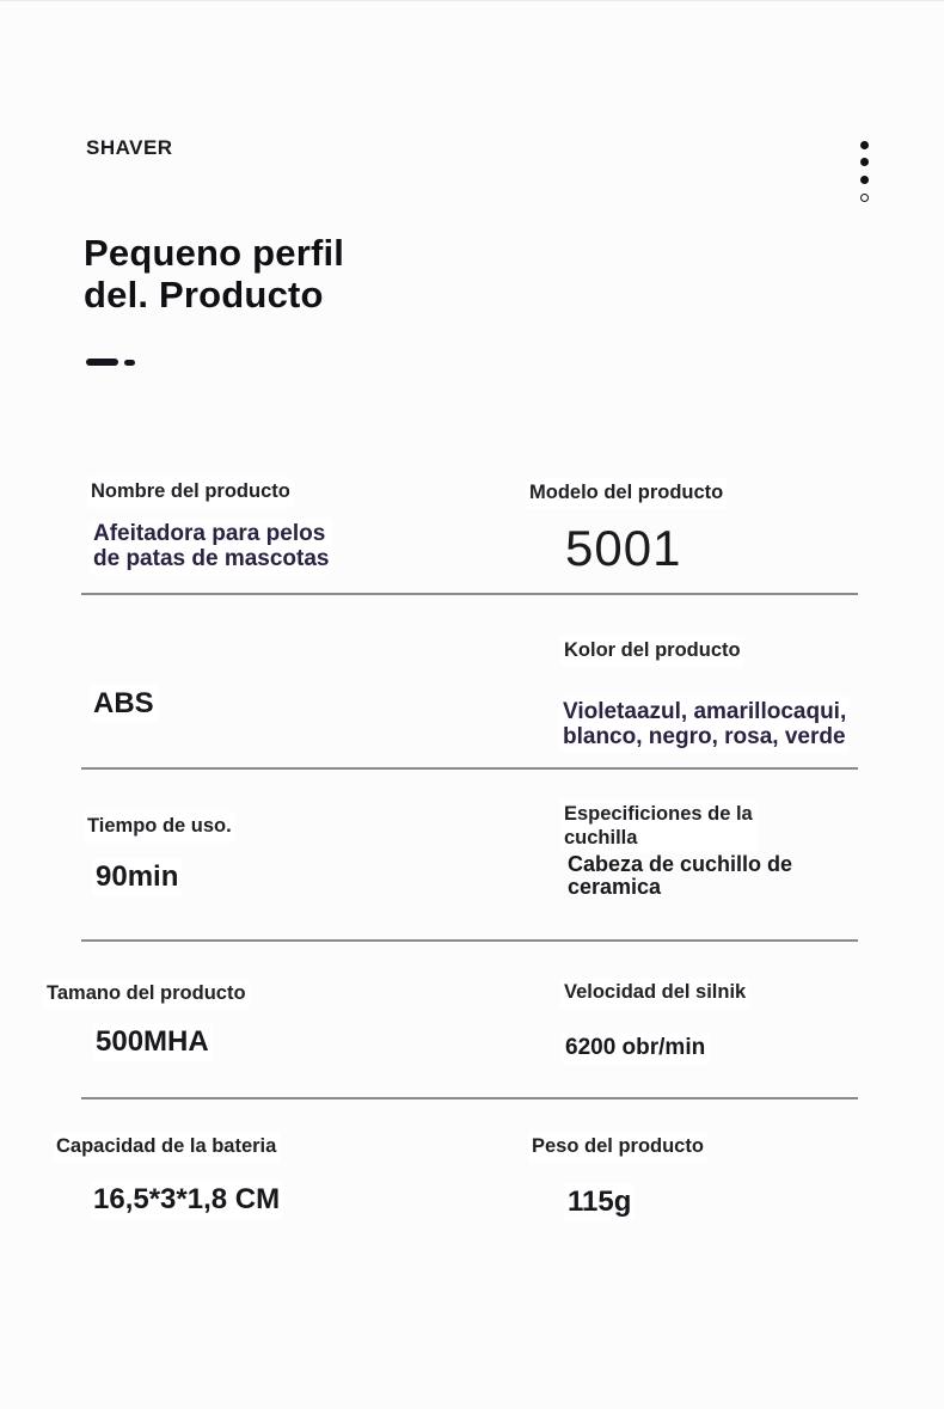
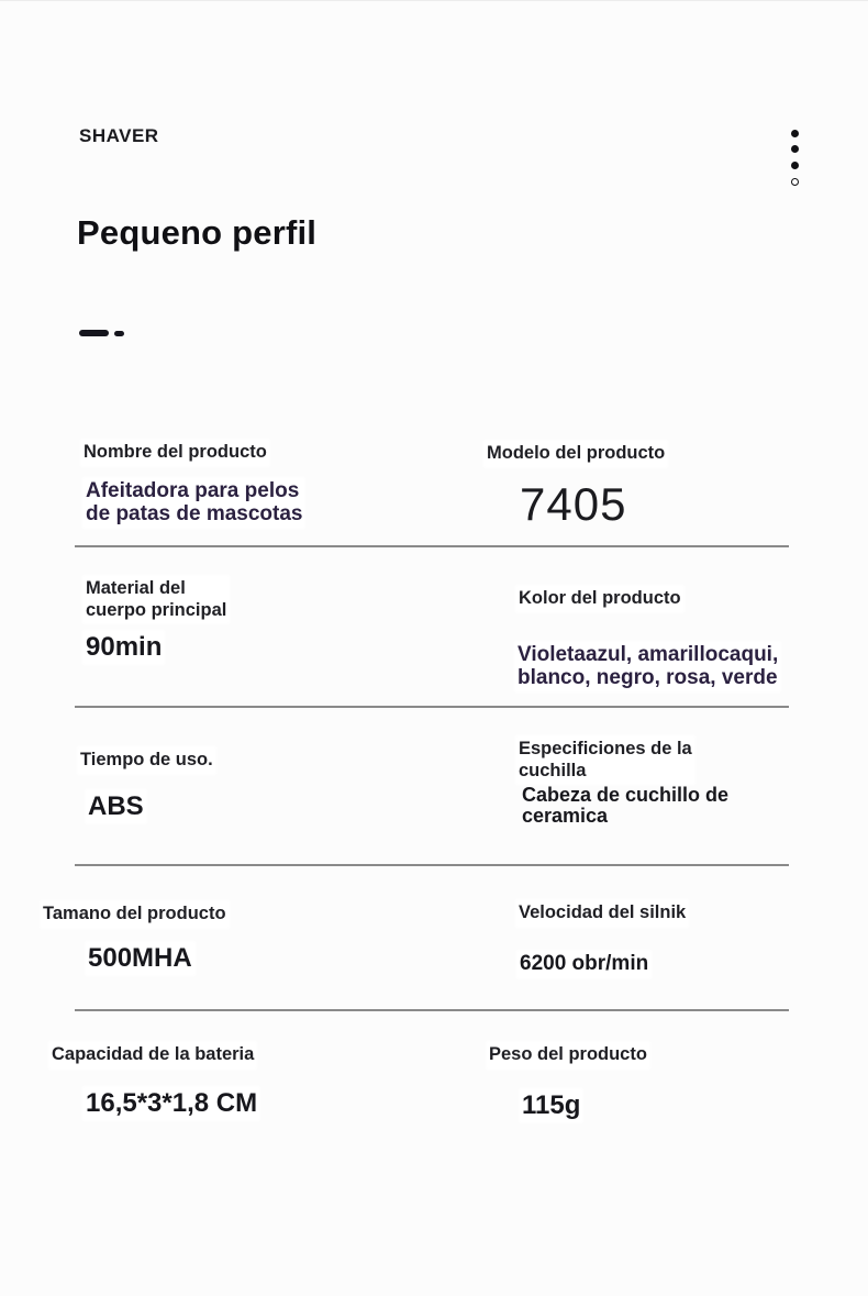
  SHAVER
  Pequeno perfil
- del. Producto
  Nombre del producto
  Afeitadora para pelos
  de patas de mascotas
  Modelo del producto
- 5001
+ 7405
+ Material del
+ cuerpo principal
- ABS
+ 90min
  Kolor del producto
  Violetaazul, amarillocaqui,
  blanco, negro, rosa, verde
  Tiempo de uso.
- 90min
+ ABS
  Especificiones de la
  cuchilla
  Cabeza de cuchillo de
  ceramica
  Tamano del producto
  500MHA
  Velocidad del silnik
  6200 obr/min
  Capacidad de la bateria
  16,5*3*1,8 CM
  Peso del producto
  115g
